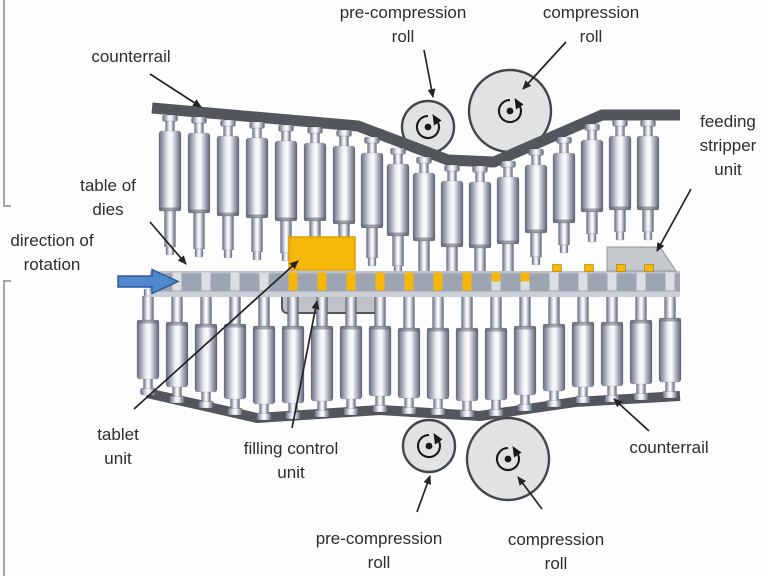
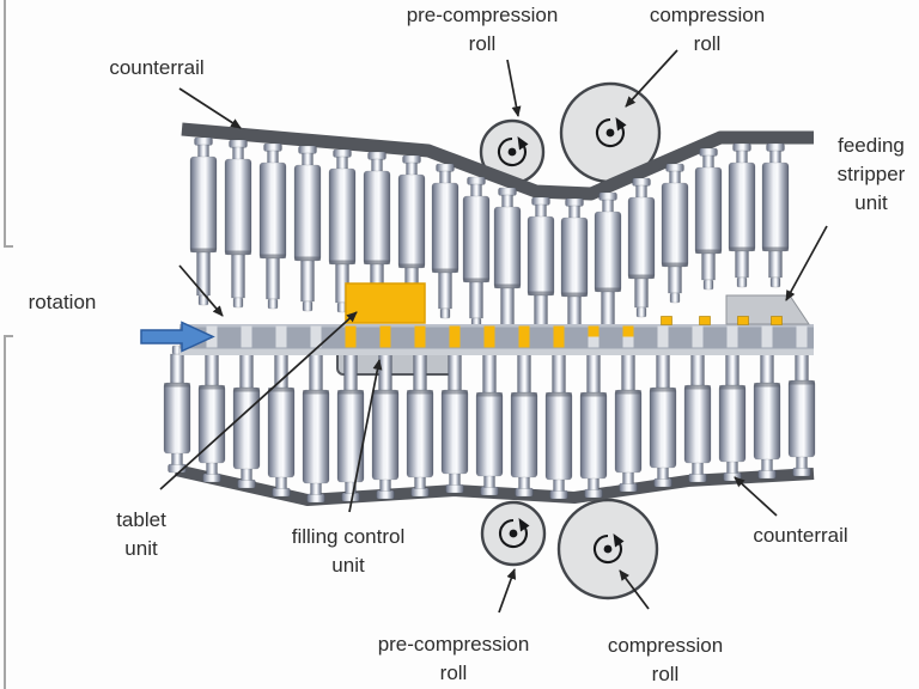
  counterrail
  pre-compression
  roll
  compression
  roll
  feeding
  stripper
  unit
- table of
- dies
- direction of
  rotation
  tablet
  unit
  filling control
  unit
  counterrail
  pre-compression
  roll
  compression
  roll
